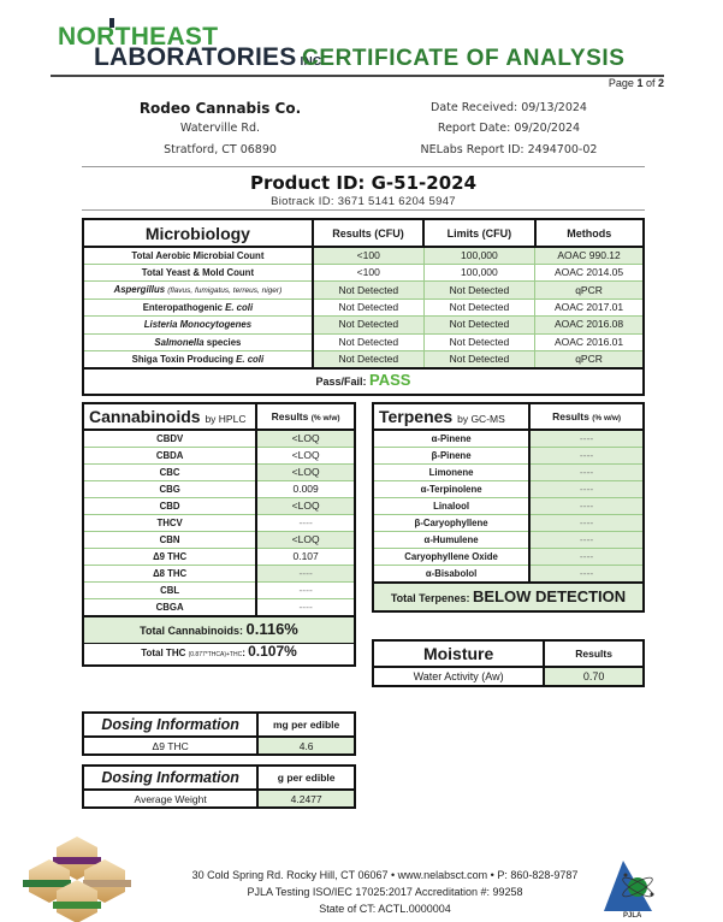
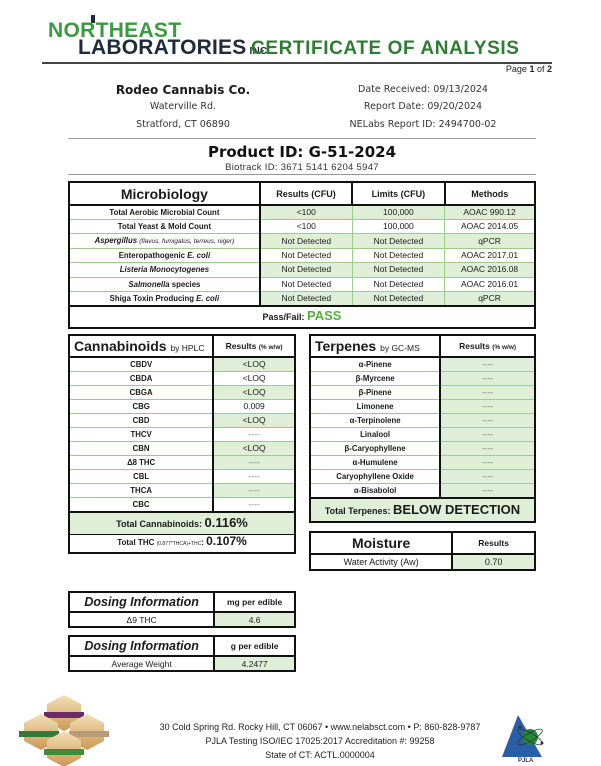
  NORTHEAST
  LABORATORIES INC.
  CERTIFICATE OF ANALYSIS
  Page 1 of 2
  Rodeo Cannabis Co.
  Waterville Rd.
  Stratford, CT 06890
  Date Received: 09/13/2024
  Report Date: 09/20/2024
  NELabs Report ID: 2494700-02
  Product ID: G-51-2024
  Biotrack ID: 3671 5141 6204 5947
  Microbiology	Results (CFU)	Limits (CFU)	Methods
  Total Aerobic Microbial Count	<100	100,000	AOAC 990.12
  Total Yeast & Mold Count	<100	100,000	AOAC 2014.05
  Enteropathogenic E. coli	Not Detected	Not Detected	AOAC 2017.01
  Listeria Monocytogenes	Not Detected	Not Detected	AOAC 2016.08
  Salmonella species	Not Detected	Not Detected	AOAC 2016.01
  Shiga Toxin Producing E. coli	Not Detected	Not Detected	qPCR
  Pass/Fail: PASS
  Cannabinoids by HPLC	Results
  CBDV	<LOQ
  CBDA	<LOQ
- CBC	<LOQ
+ CBGA	<LOQ
  CBG	0.009
  CBD	<LOQ
  THCV	----
  CBN	<LOQ
- Δ9 THC	0.107
  Δ8 THC	----
  CBL	----
+ THCA	----
- CBGA	----
+ CBC	----
  Total Cannabinoids: 0.116%
  Terpenes by GC-MS	Results
  α-Pinene	----
+ β-Myrcene	----
  β-Pinene	----
  Limonene	----
  α-Terpinolene	----
  Linalool	----
  β-Caryophyllene	----
  α-Humulene	----
  Caryophyllene Oxide	----
  α-Bisabolol	----
  Total Terpenes: BELOW DETECTION
  Moisture	Results
  Water Activity (Aw)	0.70
  Dosing Information	mg per edible
  Δ9 THC	4.6
  Dosing Information	g per edible
  Average Weight	4.2477
  30 Cold Spring Rd. Rocky Hill, CT 06067 • www.nelabsct.com • P: 860-828-9787
  PJLA Testing ISO/IEC 17025:2017 Accreditation #: 99258
  State of CT: ACTL.0000004
